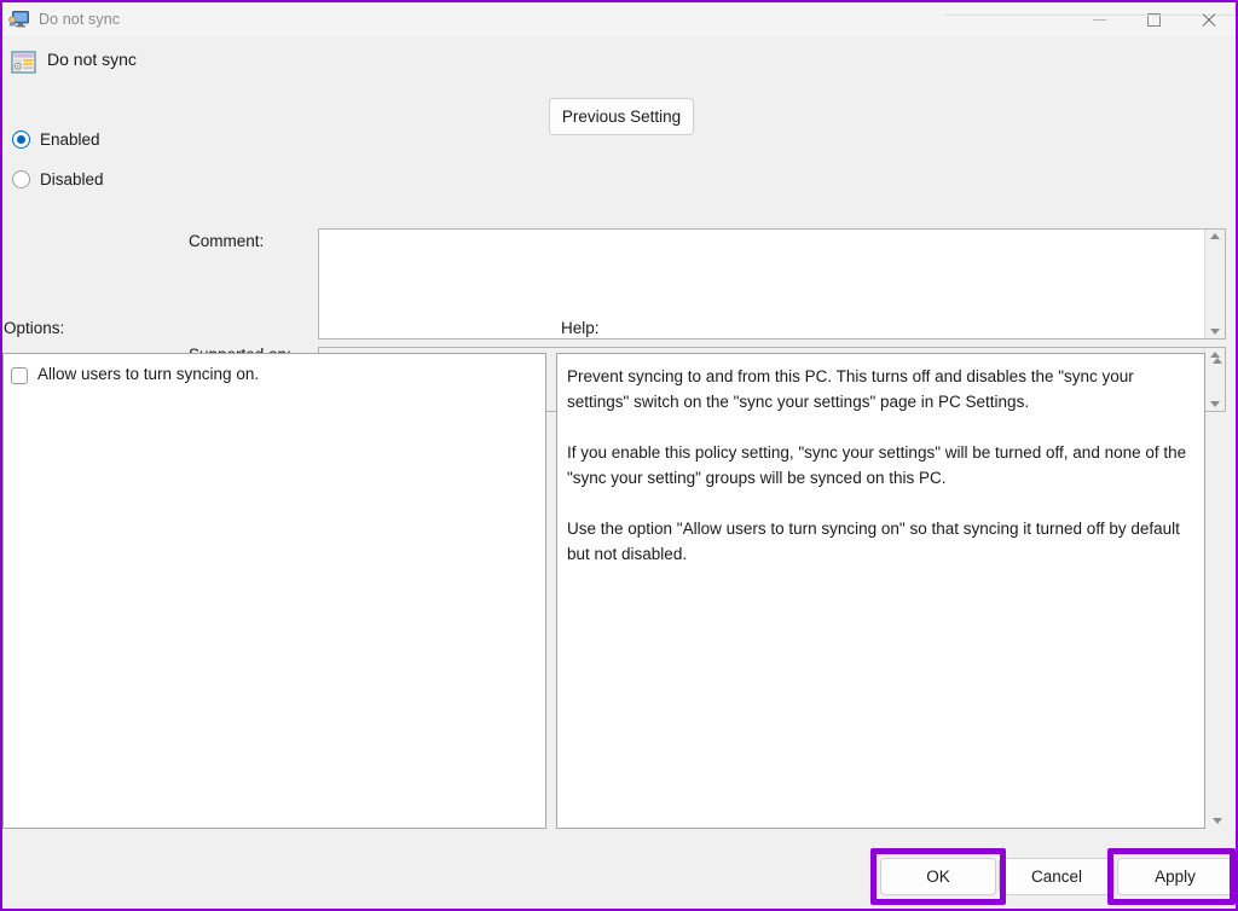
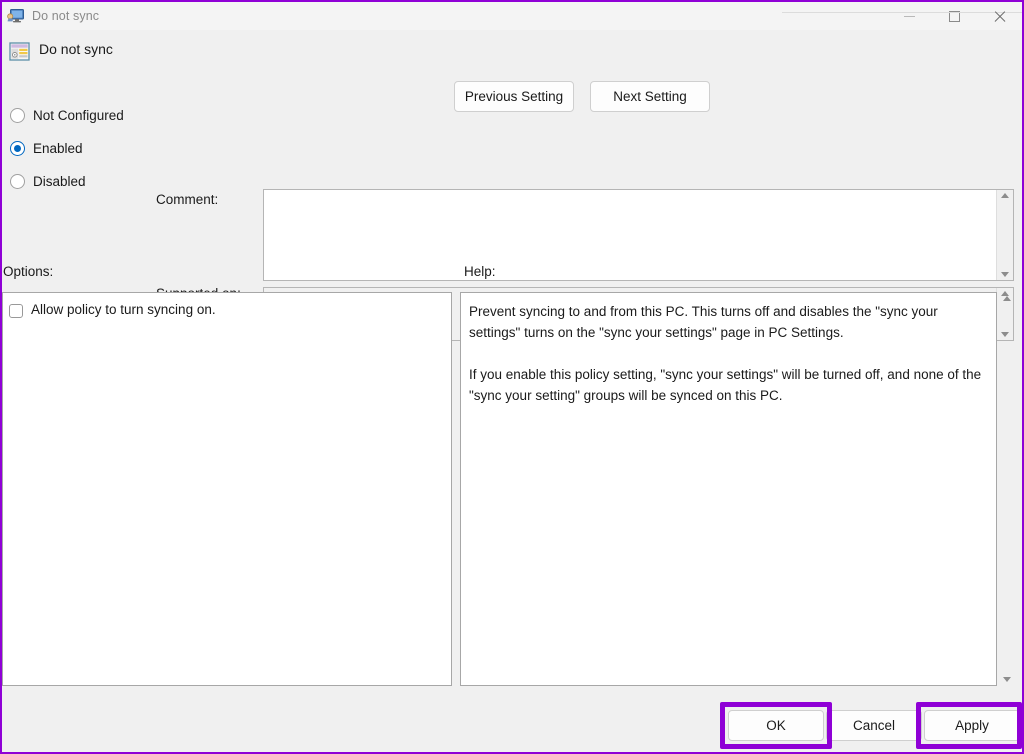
  Do not sync
  Do not sync
  Previous Setting
+ Next Setting
+ Not Configured
  Enabled
  Disabled
  Comment:
  Options:
  Help:
- Allow users to turn syncing on.
+ Allow policy to turn syncing on.
- Prevent syncing to and from this PC. This turns off and disables the "sync your settings" switch on the "sync your settings" page in PC Settings.
+ Prevent syncing to and from this PC. This turns off and disables the "sync your settings" turns on the "sync your settings" page in PC Settings.
  If you enable this policy setting, "sync your settings" will be turned off, and none of the "sync your setting" groups will be synced on this PC.
- Use the option "Allow users to turn syncing on" so that syncing it turned off by default but not disabled.
  OK
  Cancel
  Apply
